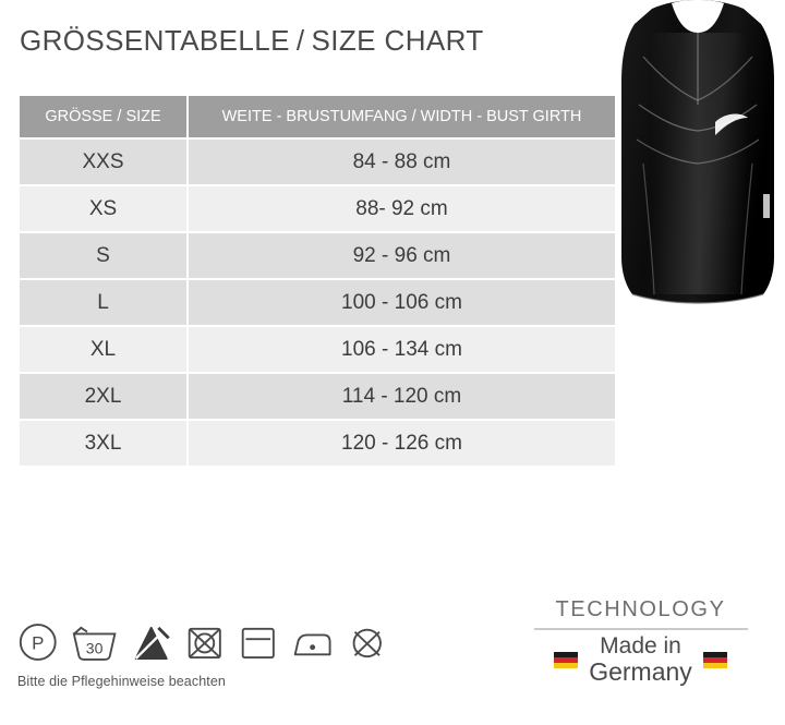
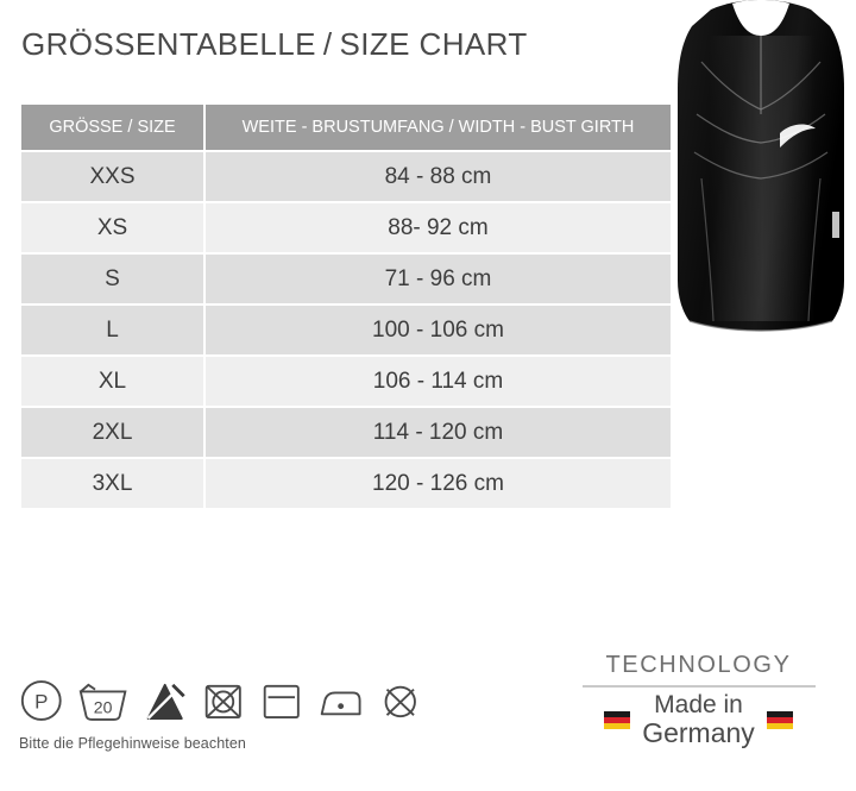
  GRÖSSENTABELLE / SIZE CHART
  GRÖSSE / SIZE
  WEITE - BRUSTUMFANG / WIDTH - BUST GIRTH
  XXS
  84 - 88 cm
  XS
  88- 92 cm
  S
- 92 - 96 cm
+ 71 - 96 cm
  L
  100 - 106 cm
  XL
- 106 - 134 cm
+ 106 - 114 cm
  2XL
  114 - 120 cm
  3XL
  120 - 126 cm
  P
- 30
+ 20
  Bitte die Pflegehinweise beachten
  TECHNOLOGY
  Made in
  Germany
